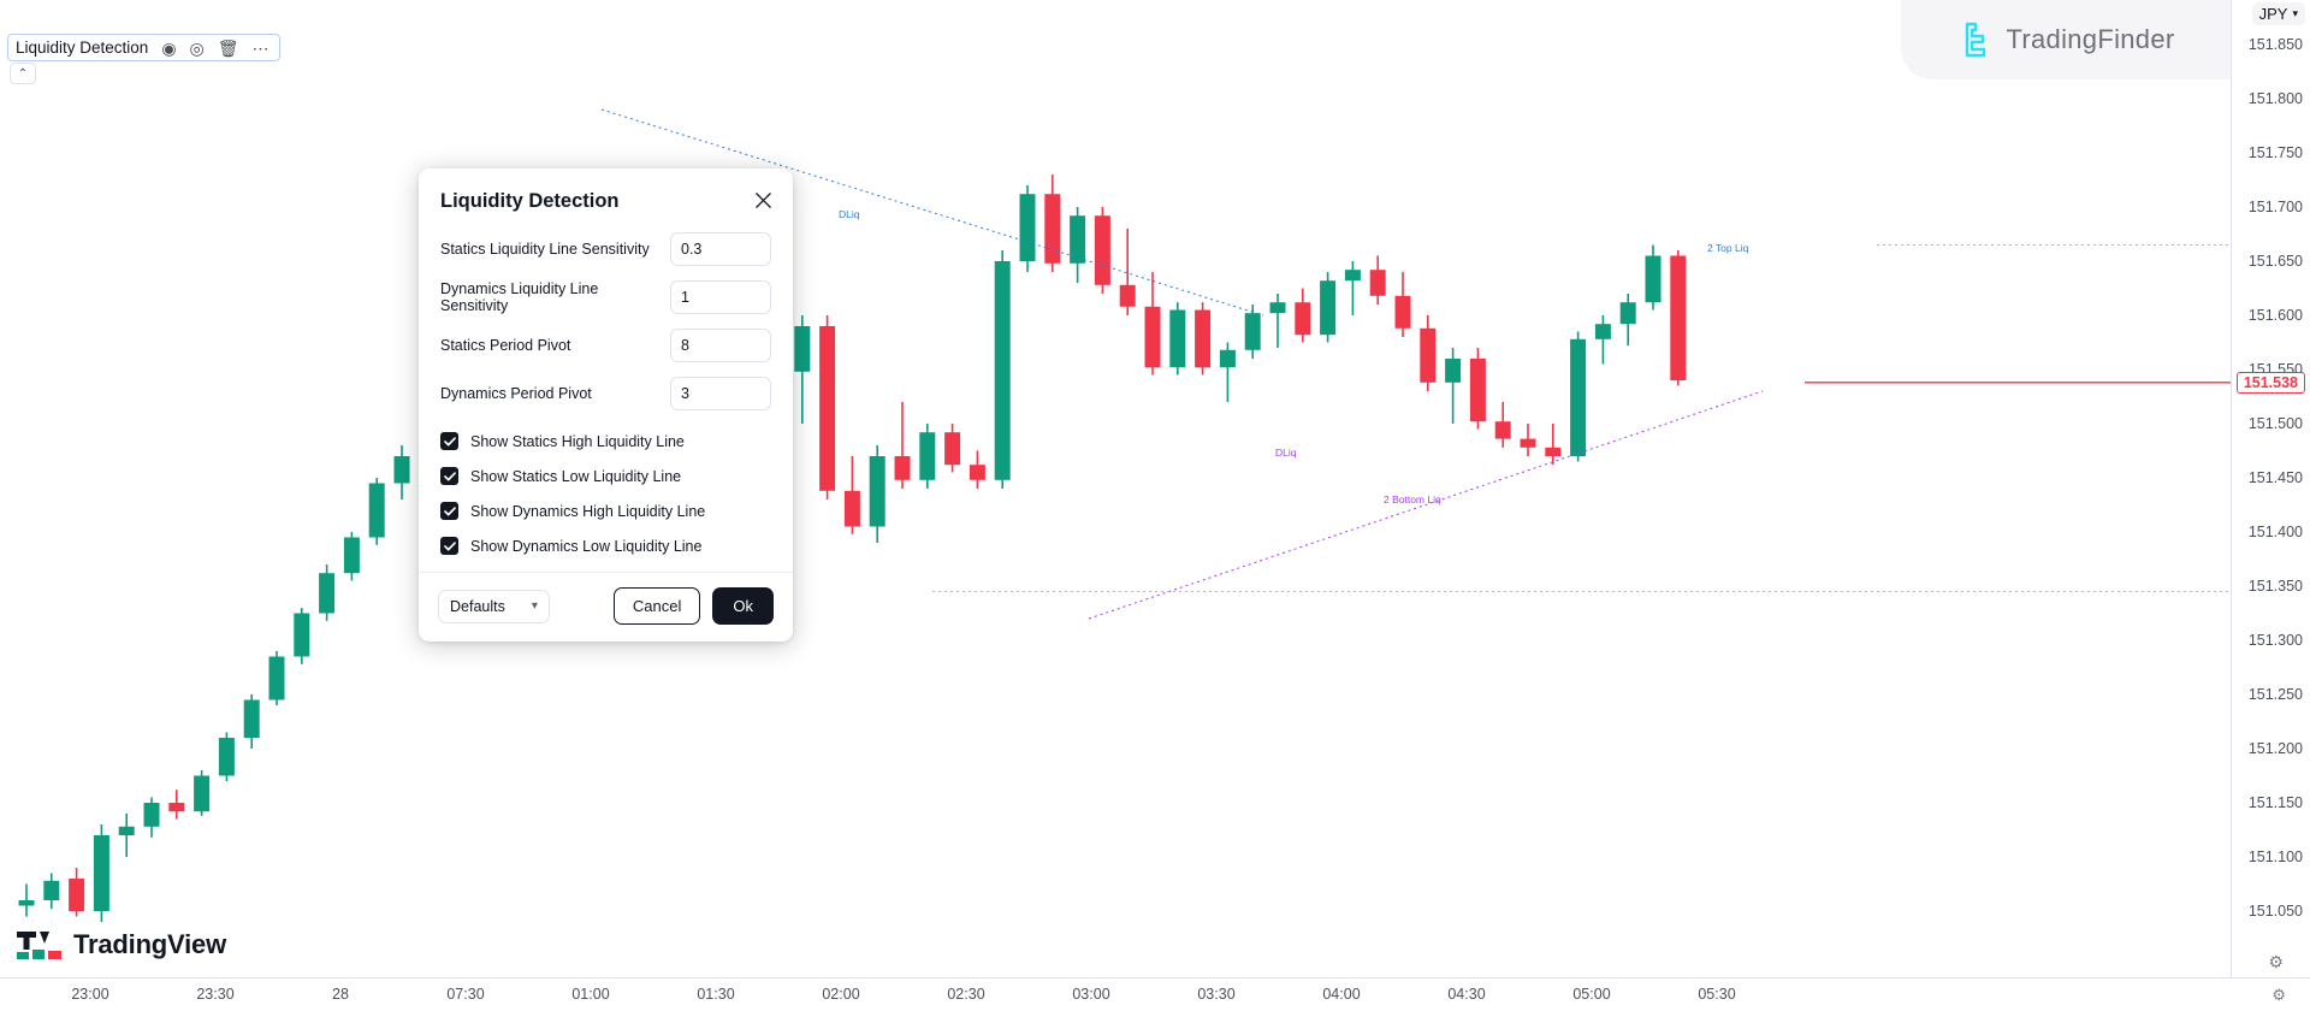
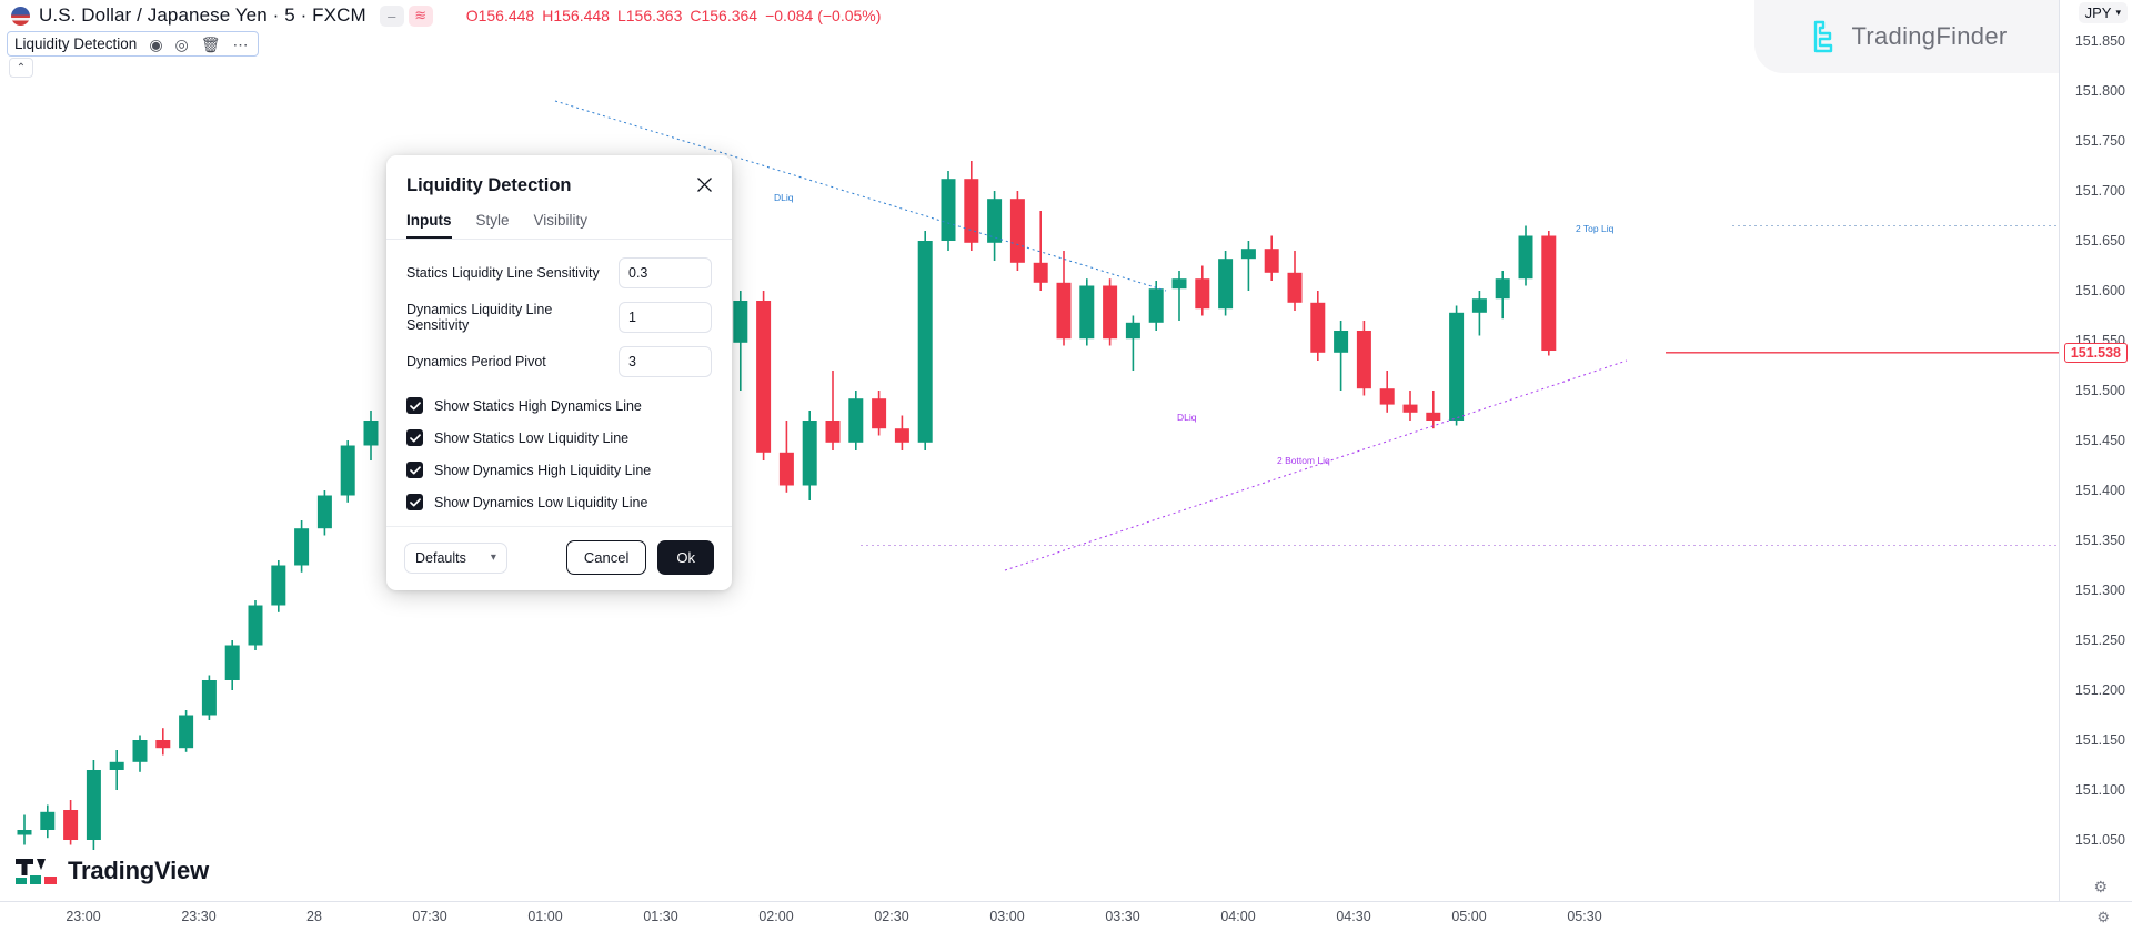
+ U.S. Dollar / Japanese Yen · 5 · FXCM
+ –
+ ≋
+ O156.448
+ H156.448
+ L156.363
+ C156.364
+ −0.084 (−0.05%)
  Liquidity Detection
  ◉
  ◎
  🗑
  ⋯
  ⌃
  TradingFinder
  DLiq
  DLiq
  2 Top Liq
  2 Bottom Liq
  TradingView
  JPY
  ▾
  151.850
  151.800
  151.750
  151.700
  151.650
  151.600
  151.550
  151.500
  151.450
  151.400
  151.350
  151.300
  151.250
  151.200
  151.150
  151.100
  151.050
  151.538
  ⚙
  23:00
  23:30
  28
  07:30
  01:00
  01:30
  02:00
  02:30
  03:00
  03:30
  04:00
  04:30
  05:00
  05:30
  ⚙
  Liquidity Detection
+ Inputs
+ Style
+ Visibility
  Statics Liquidity Line Sensitivity
  0.3
  Dynamics Liquidity Line Sensitivity
  1
- Statics Period Pivot
- 8
  Dynamics Period Pivot
  3
- Show Statics High Liquidity Line
+ Show Statics High Dynamics Line
  Show Statics Low Liquidity Line
  Show Dynamics High Liquidity Line
  Show Dynamics Low Liquidity Line
  Defaults
  ▾
  Cancel
  Ok
